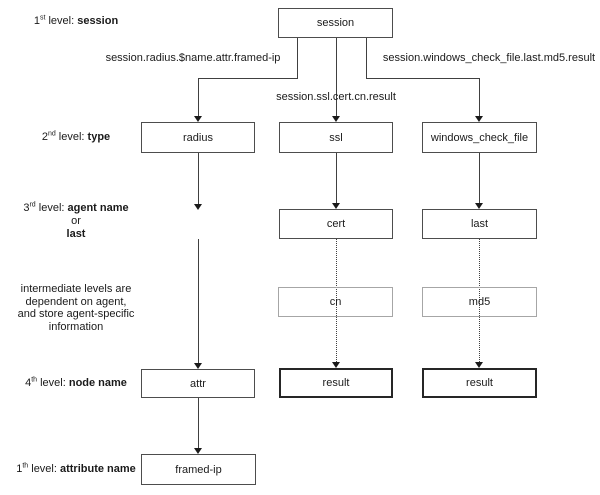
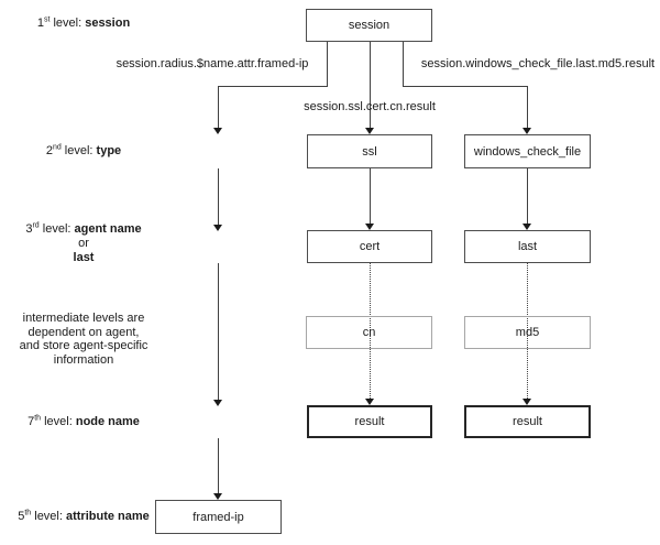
  1 level: session
  2 level: type
  3 level: agent name
  or
  last
  intermediate levels are
  dependent on agent,
  and store agent-specific
  information
- 4 level: node name
+ 7 level: node name
- 1 level: attribute name
+ 5 level: attribute name
  session.radius.$name.attr.framed-ip
  session.windows_check_file.last.md5.result
  session.ssl.cert.cn.result
  session
- radius
  ssl
  windows_check_file
  cert
  last
  cn
  md5
- attr
  result
  result
  framed-ip
